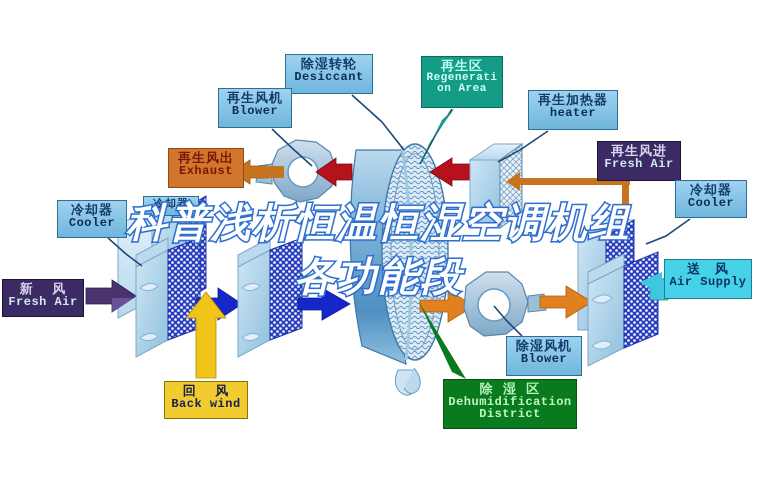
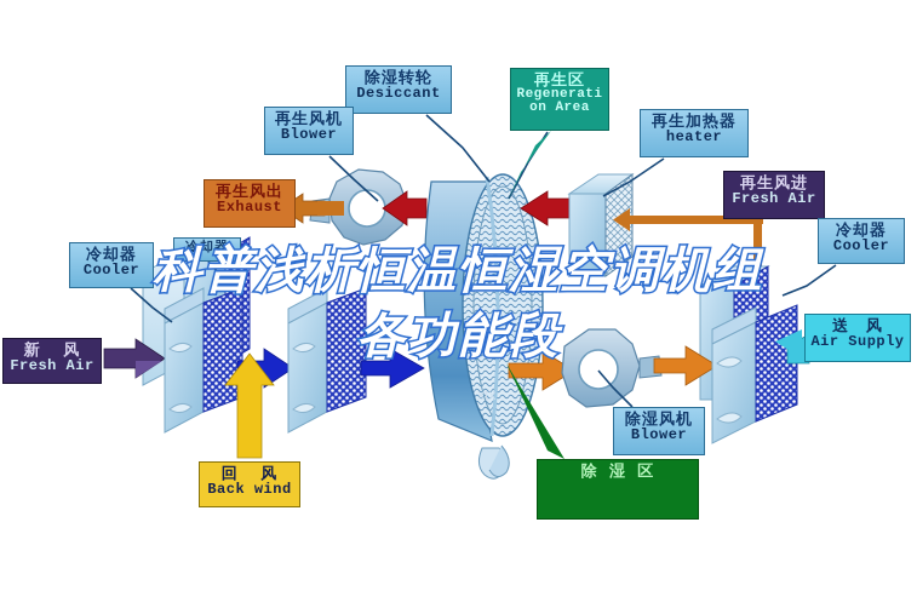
  xtx
  除湿转轮
  Desiccant
  再生风机
  Blower
  再生区
  Regenerati
  on Area
  再生加热器
  heater
  再生风进
  Fresh Air
  冷却器
  Cooler
  再生风出
  Exhaust
  冷却器
  Cooler
  冷却器
  新 风
  Fresh Air
  回 风
  Back wind
  除湿风机
  Blower
  除 湿 区
- Dehumidification
- District
  送 风
  Air Supply
  科普浅析恒温恒湿空调机组
  各功能段
